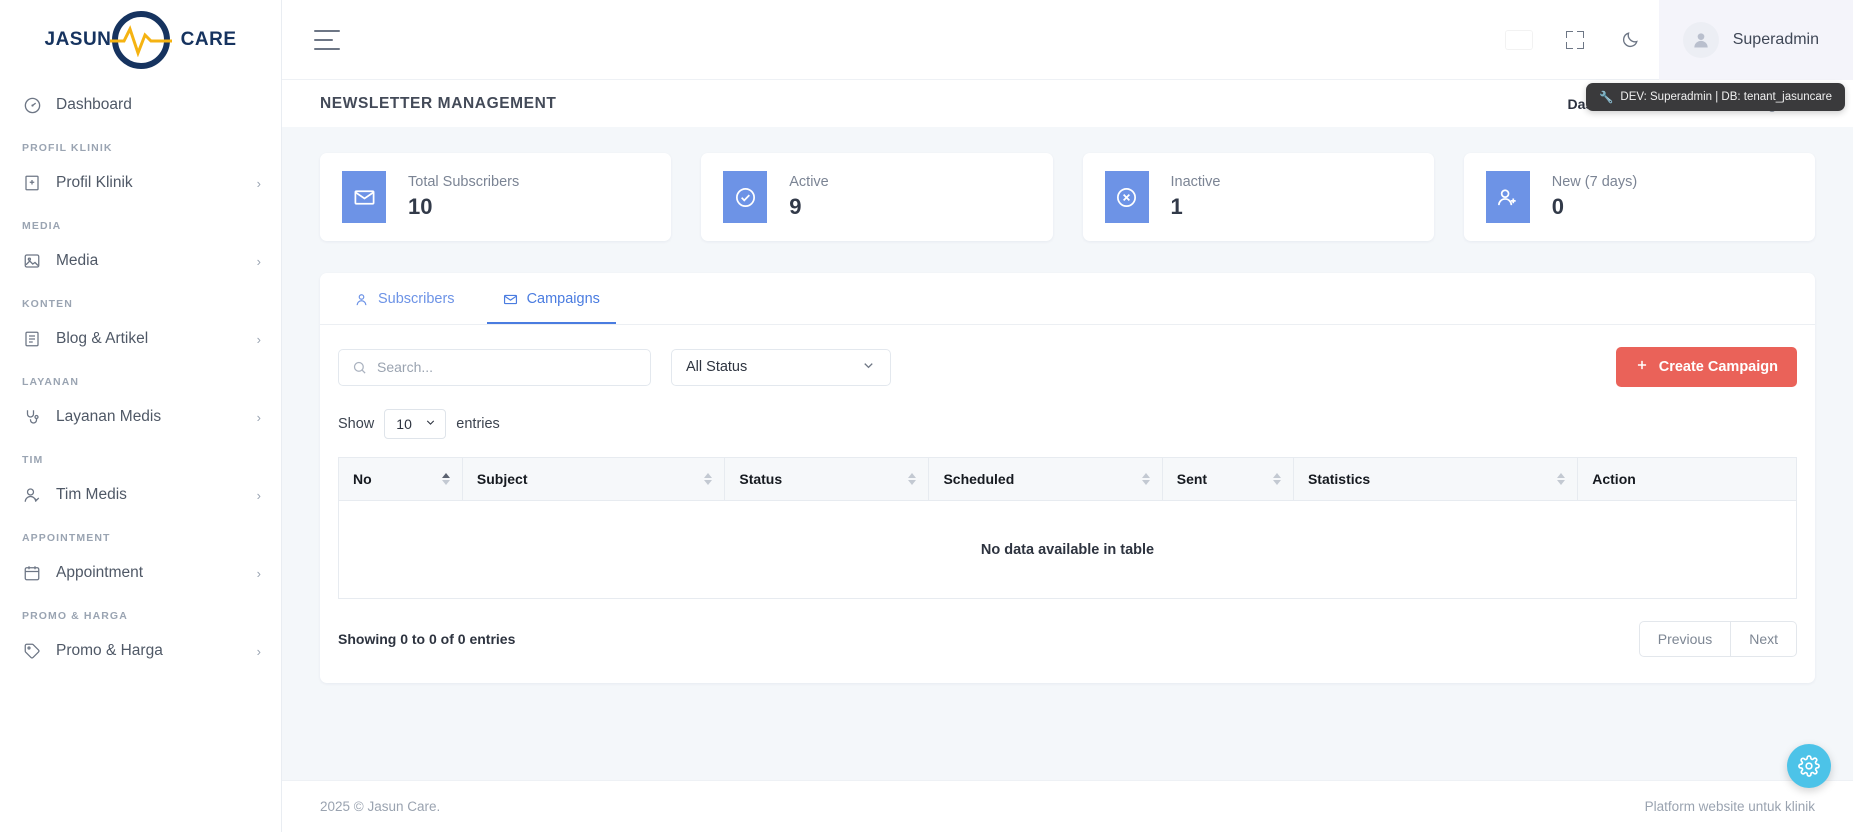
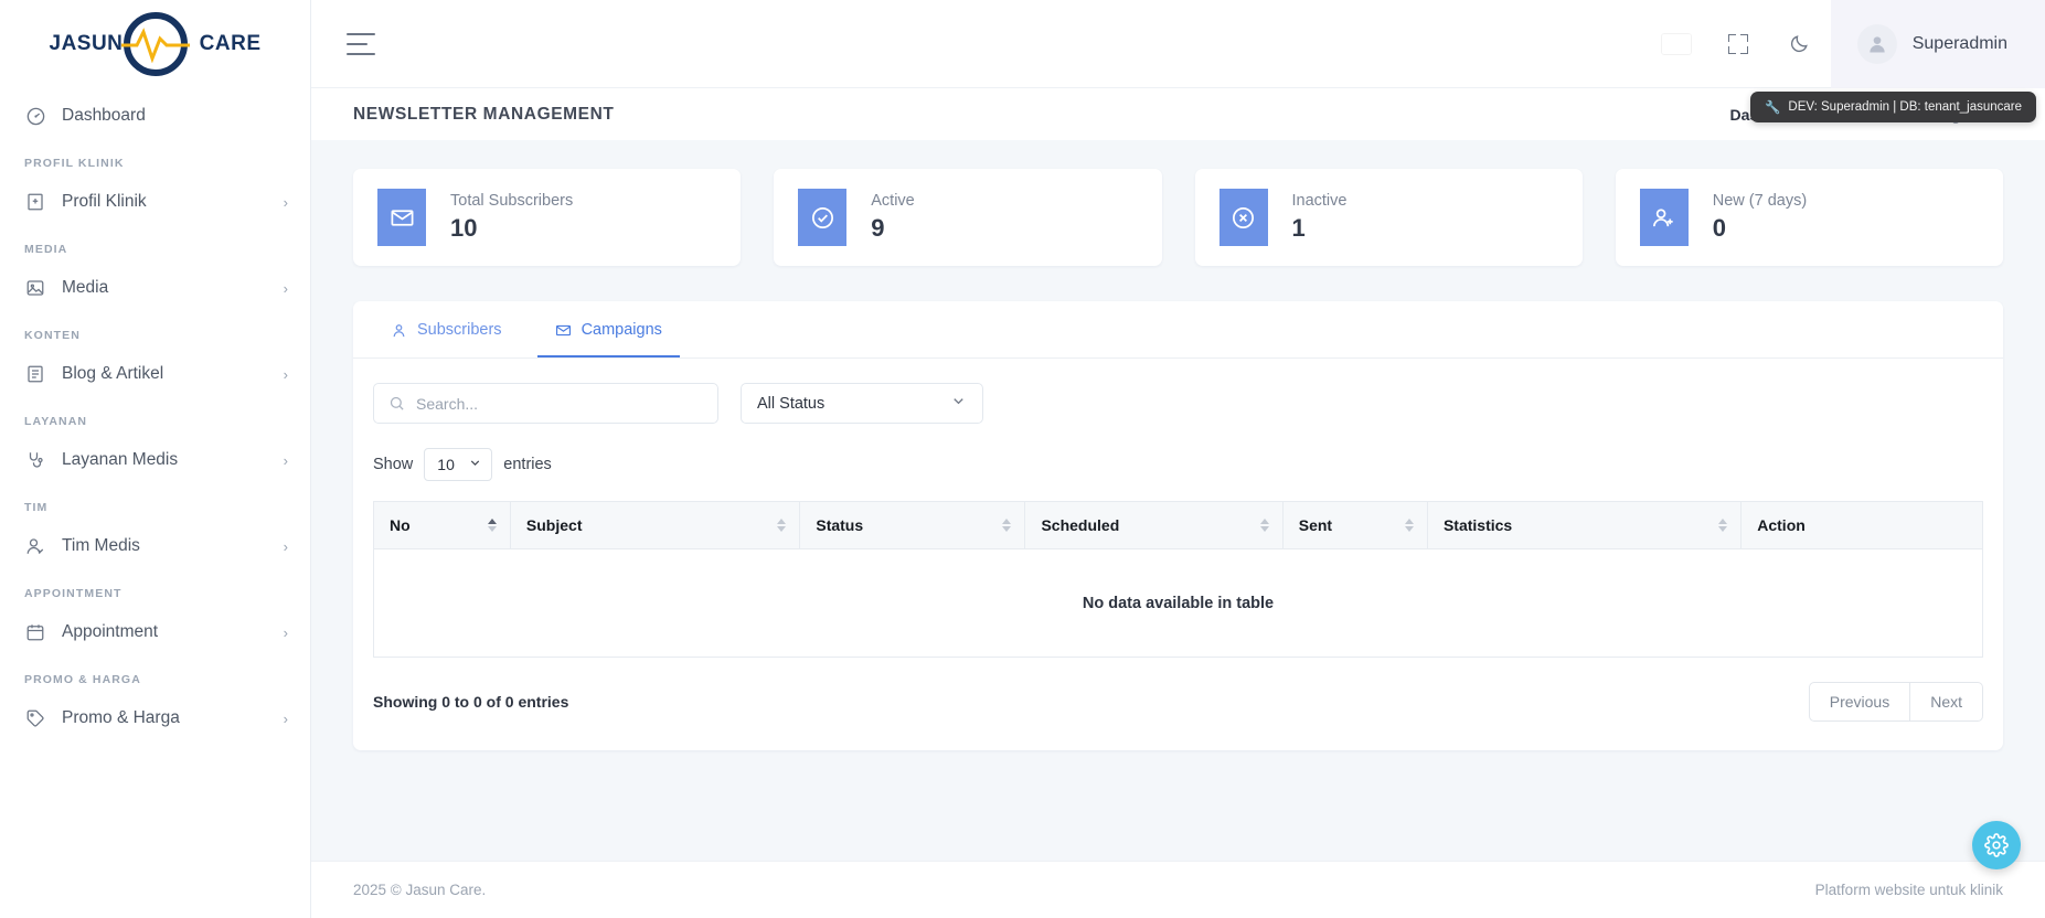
  JASUN
  CARE
  Dashboard
  PROFIL KLINIK
  Profil Klinik
  ›
  MEDIA
  Media
  ›
  KONTEN
  Blog & Artikel
  ›
  LAYANAN
  Layanan Medis
  ›
  TIM
  Tim Medis
  ›
  APPOINTMENT
  Appointment
  ›
  PROMO & HARGA
  Promo & Harga
  ›
  Superadmin
  🔧
  DEV: Superadmin | DB: tenant_jasuncare
  NEWSLETTER MANAGEMENT
  Total Subscribers
  10
  Active
  9
  Inactive
  1
  New (7 days)
  0
  Subscribers
  Campaigns
  Search...
  All Status
- Create Campaign
  Show
  10
  entries
  No	Subject	Status	Scheduled	Sent	Statistics	Action
  No data available in table
  Showing 0 to 0 of 0 entries
  Previous
  Next
  2025 © Jasun Care.
  Platform website untuk klinik
